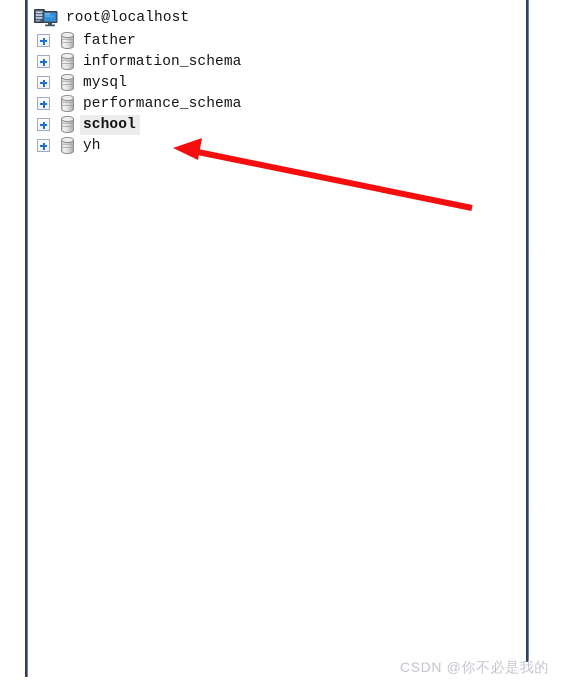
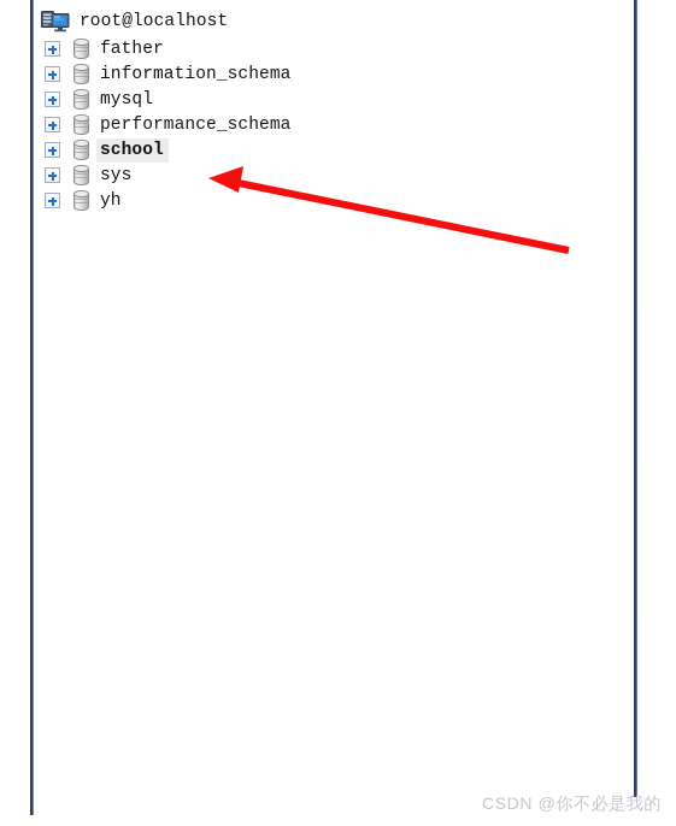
  root@localhost
  father
  information_schema
  mysql
  performance_schema
  school
+ sys
  yh
  CSDN @你不必是我的
